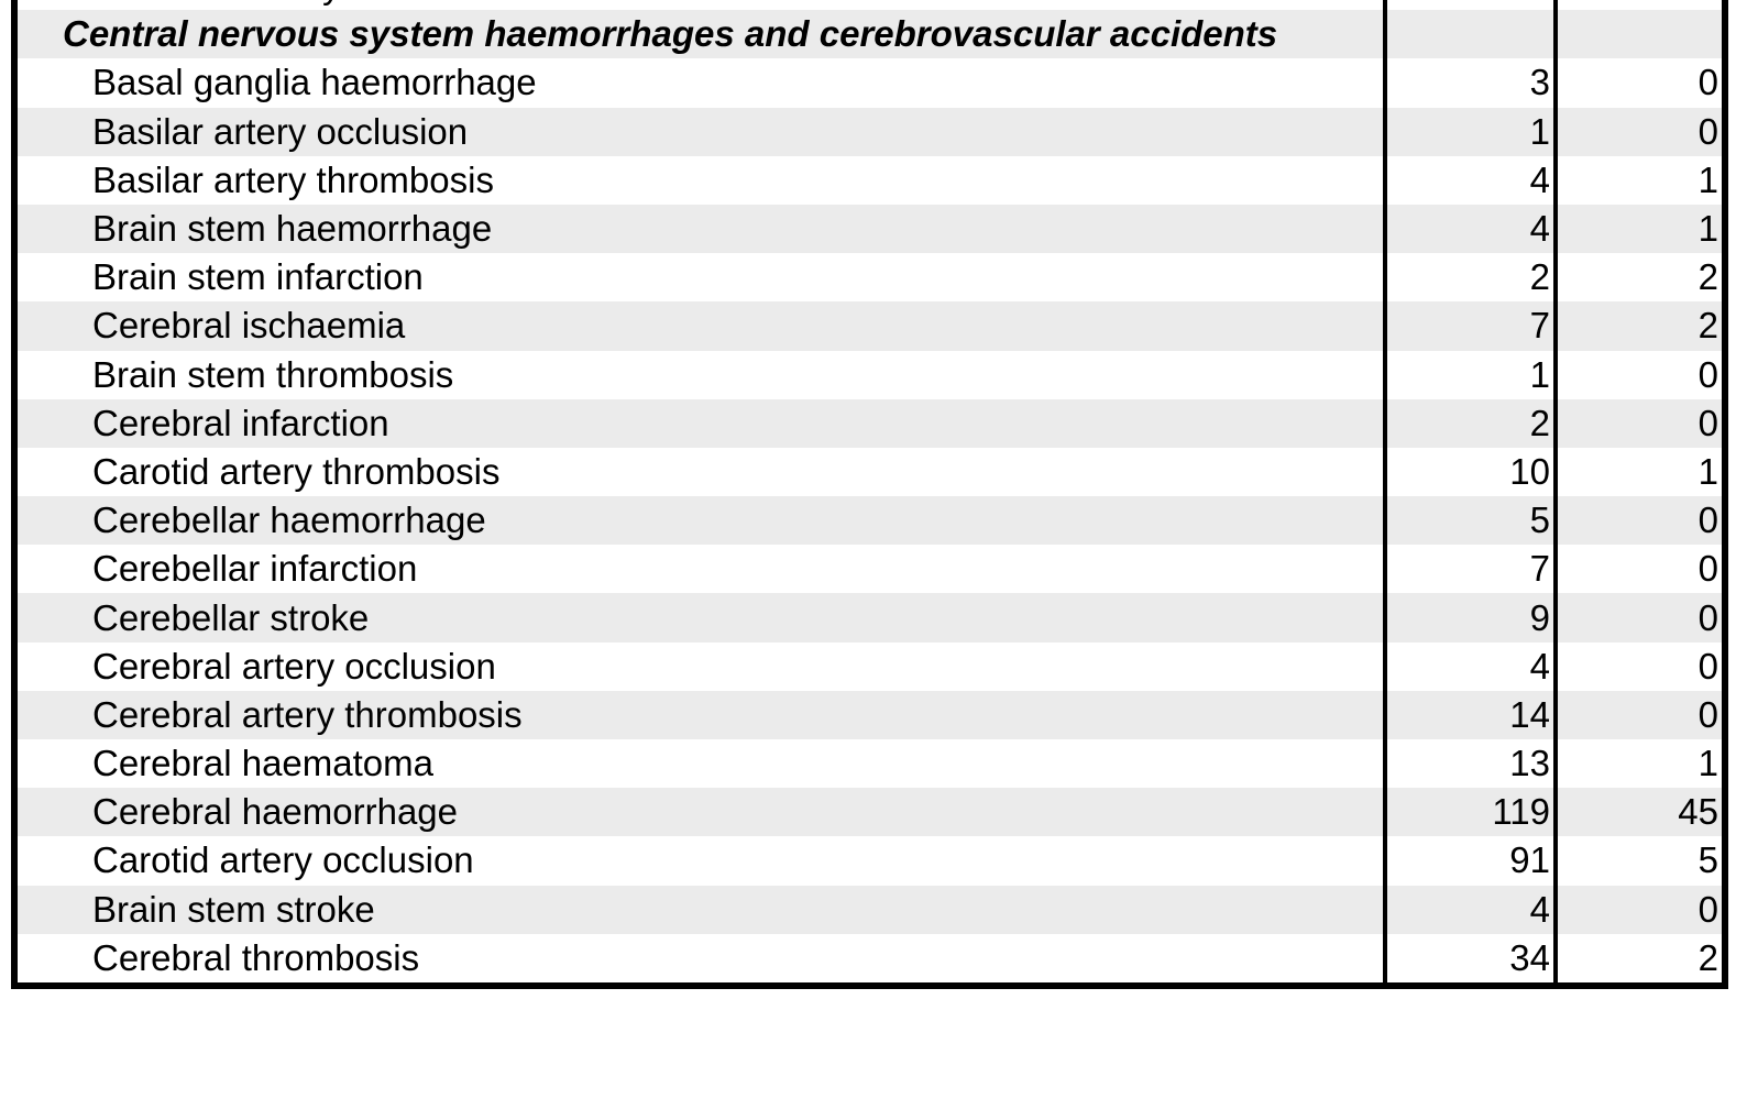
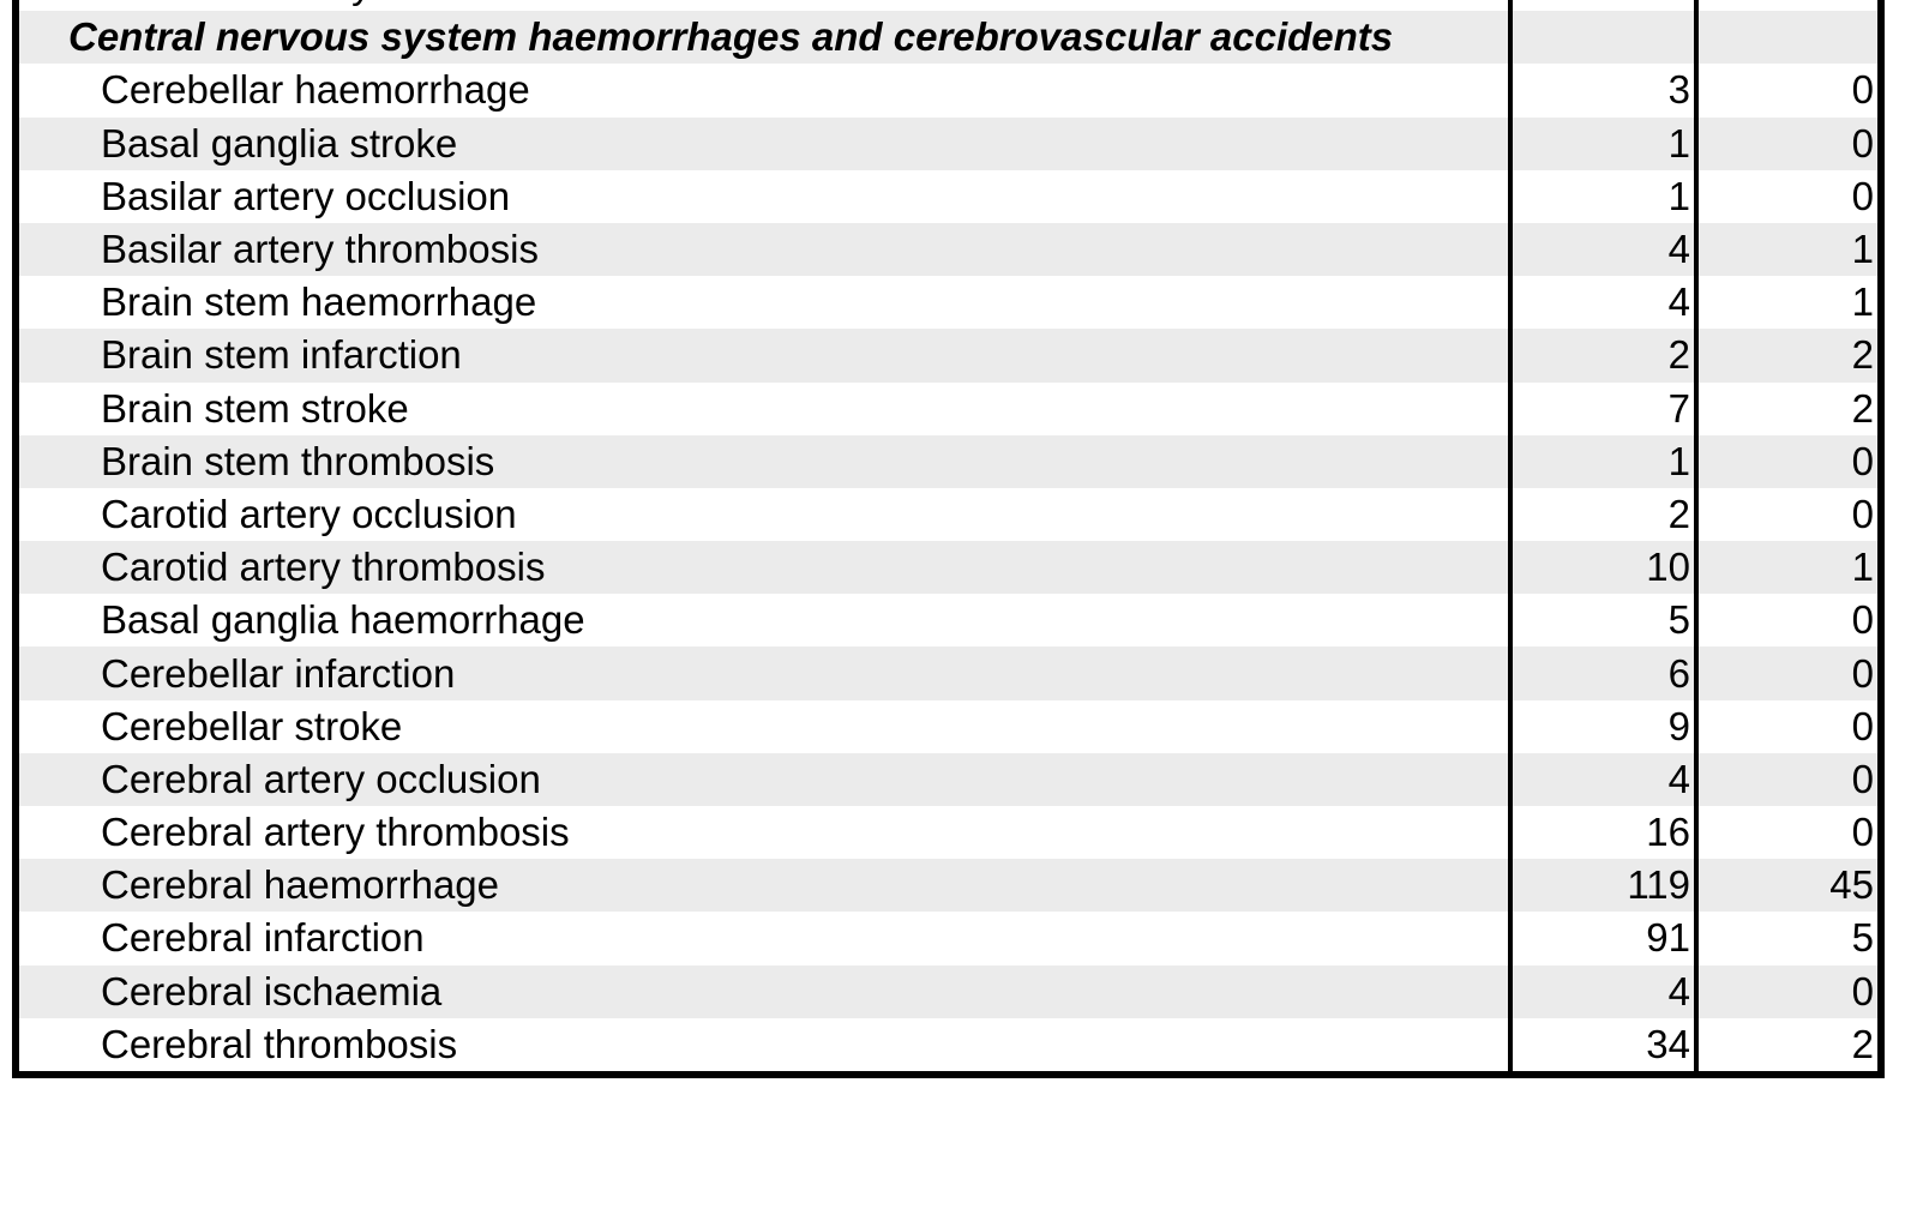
  Central nervous system haemorrhages and cerebrovascular accidents
- Basal ganglia haemorrhage	3	0
+ Cerebellar haemorrhage	3	0
+ Basal ganglia stroke	1	0
  Basilar artery occlusion	1	0
  Basilar artery thrombosis	4	1
  Brain stem haemorrhage	4	1
  Brain stem infarction	2	2
- Cerebral ischaemia	7	2
+ Brain stem stroke	7	2
  Brain stem thrombosis	1	0
- Cerebral infarction	2	0
+ Carotid artery occlusion	2	0
  Carotid artery thrombosis	10	1
- Cerebellar haemorrhage	5	0
+ Basal ganglia haemorrhage	5	0
- Cerebellar infarction	7	0
+ Cerebellar infarction	6	0
  Cerebellar stroke	9	0
  Cerebral artery occlusion	4	0
- Cerebral artery thrombosis	14	0
+ Cerebral artery thrombosis	16	0
- Cerebral haematoma	13	1
  Cerebral haemorrhage	119	45
- Carotid artery occlusion	91	5
+ Cerebral infarction	91	5
- Brain stem stroke	4	0
+ Cerebral ischaemia	4	0
  Cerebral thrombosis	34	2
